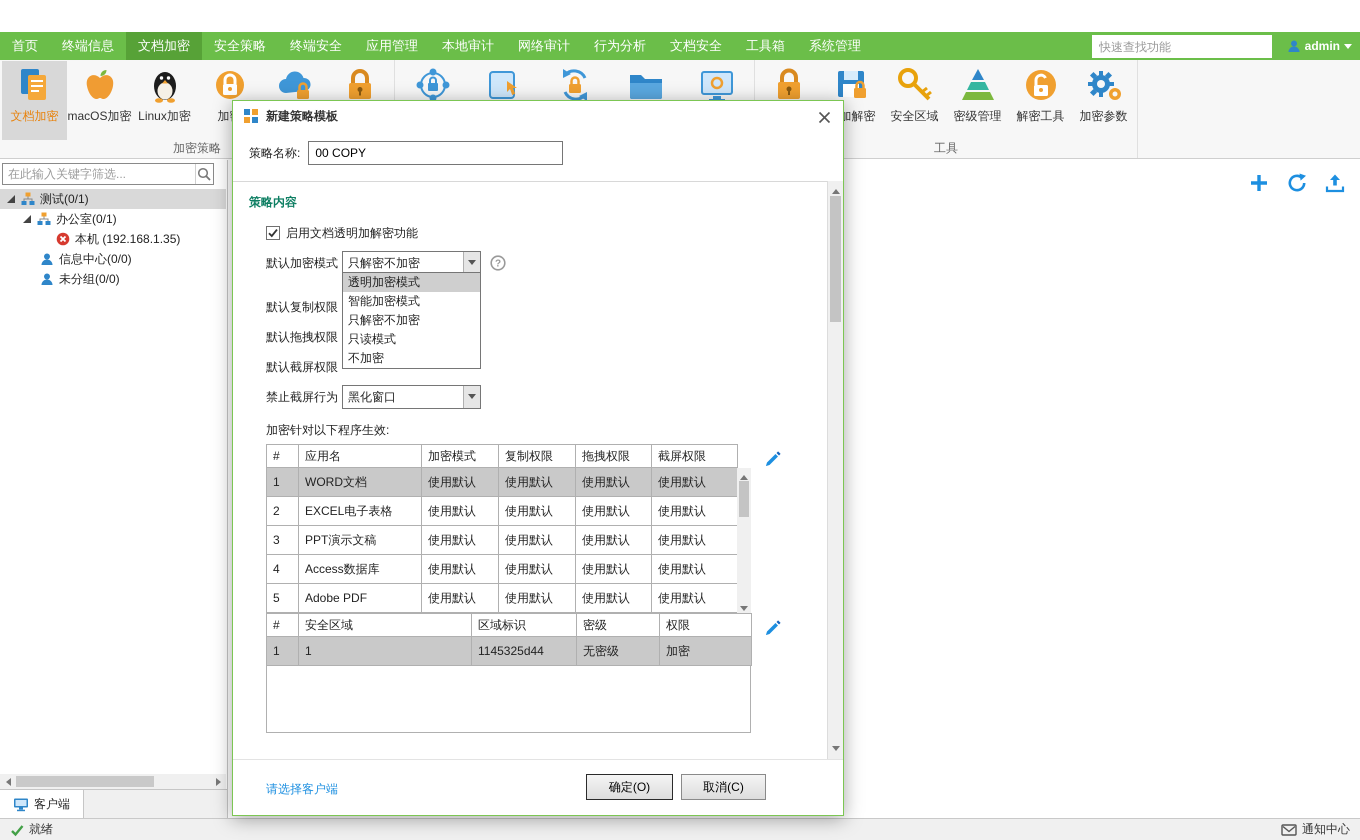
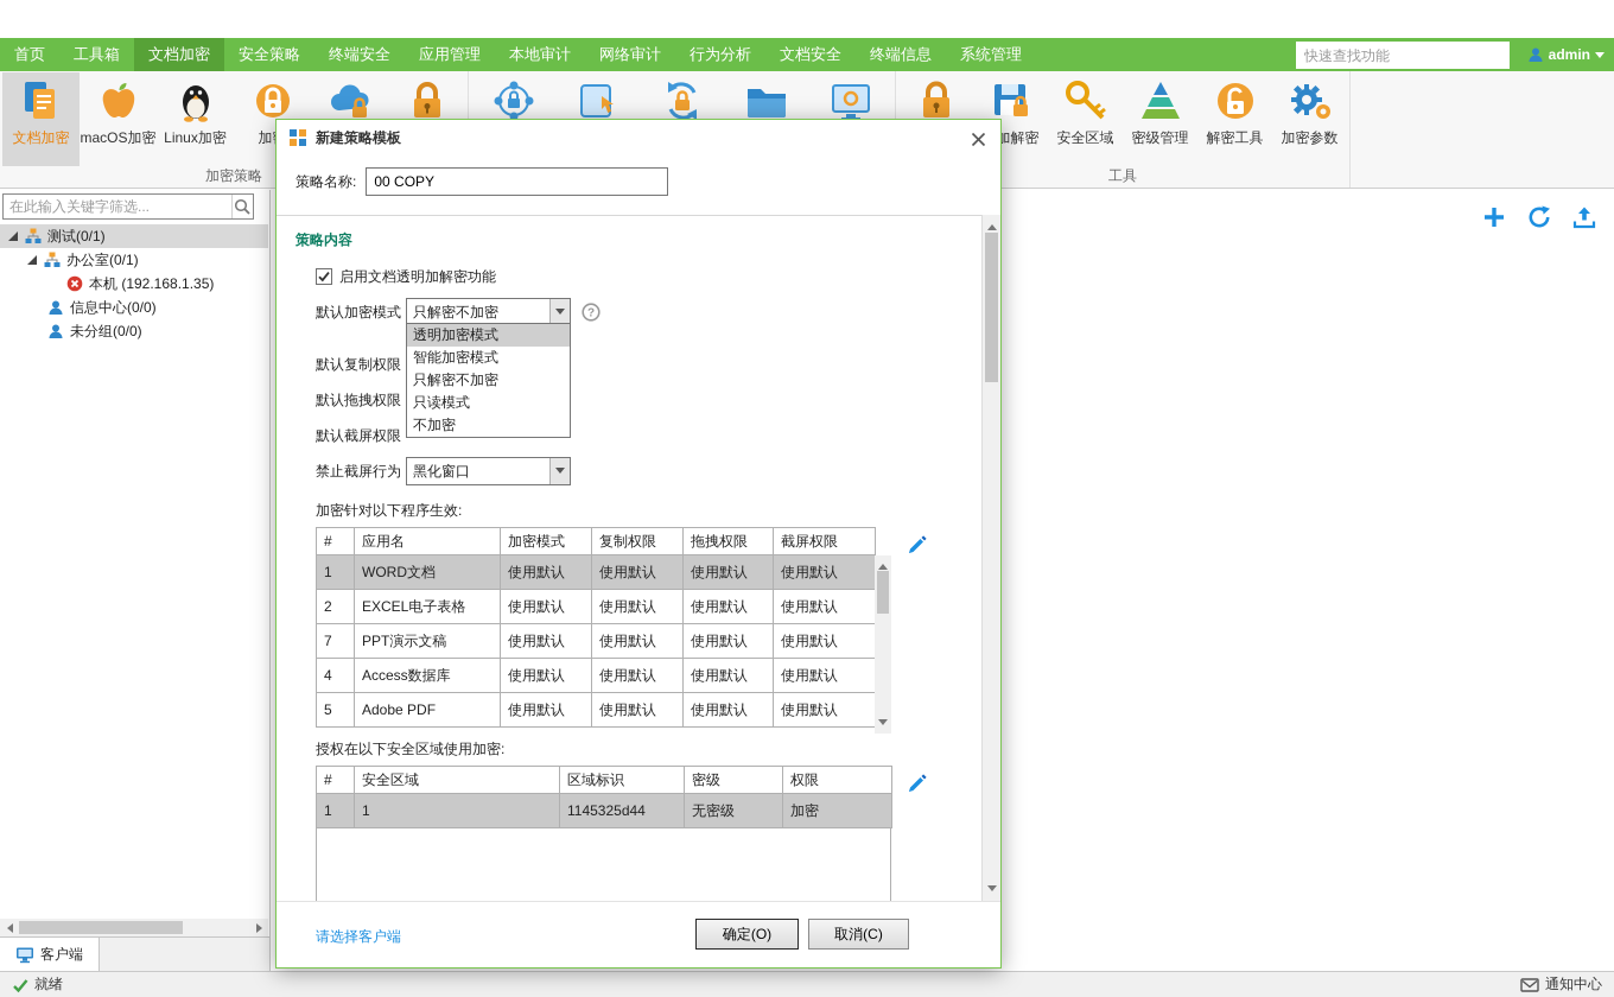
  首页
- 终端信息
+ 工具箱
  文档加密
  安全策略
  终端安全
  应用管理
  本地审计
  网络审计
  行为分析
  文档安全
- 工具箱
+ 终端信息
  系统管理
  快速查找功能
  admin
  文档加密
  macOS加密
  Linux加密
  加密策略
  加解密
  安全区域
  密级管理
  解密工具
  加密参数
  工具
  在此输入关键字筛选...
  测试(0/1)
  办公室(0/1)
  本机 (192.168.1.35)
  信息中心(0/0)
  未分组(0/0)
  客户端
  新建策略模板
  策略名称:
  00 COPY
  策略内容
  启用文档透明加解密功能
  默认加密模式
  只解密不加密
  ?
  默认复制权限
  默认拖拽权限
  默认截屏权限
  禁止截屏行为
  黑化窗口
  加密针对以下程序生效:
  #	应用名	加密模式	复制权限	拖拽权限	截屏权限
  1	WORD文档	使用默认	使用默认	使用默认	使用默认
  2	EXCEL电子表格	使用默认	使用默认	使用默认	使用默认
- 3	PPT演示文稿	使用默认	使用默认	使用默认	使用默认
+ 7	PPT演示文稿	使用默认	使用默认	使用默认	使用默认
  4	Access数据库	使用默认	使用默认	使用默认	使用默认
  5	Adobe PDF	使用默认	使用默认	使用默认	使用默认
+ 授权在以下安全区域使用加密:
  #	安全区域	区域标识	密级	权限
  1	1	1145325d44	无密级	加密
  透明加密模式
  智能加密模式
  只解密不加密
  只读模式
  不加密
  请选择客户端
  确定(O)
  取消(C)
  就绪
  通知中心
